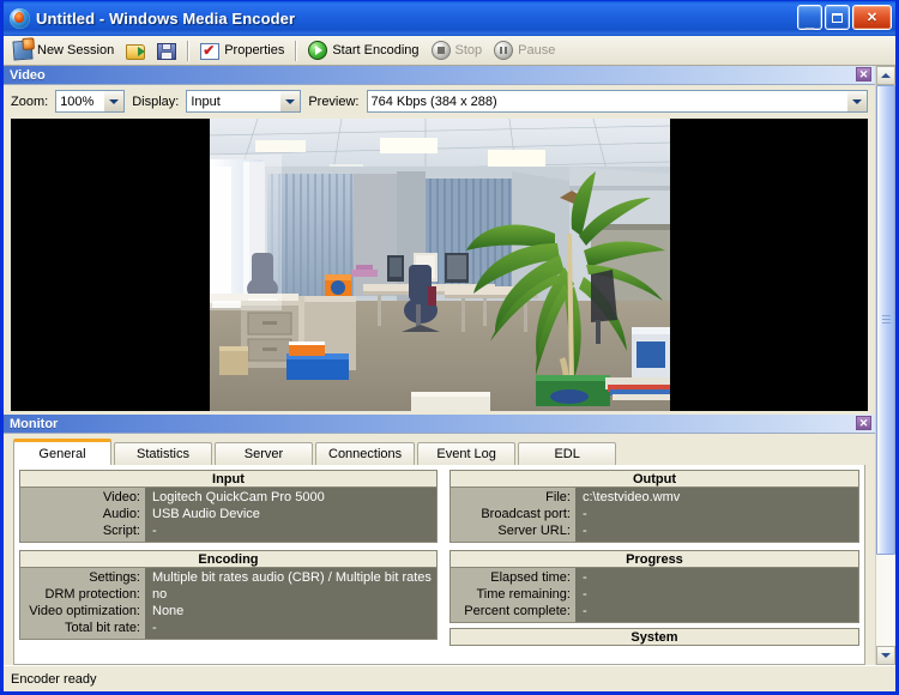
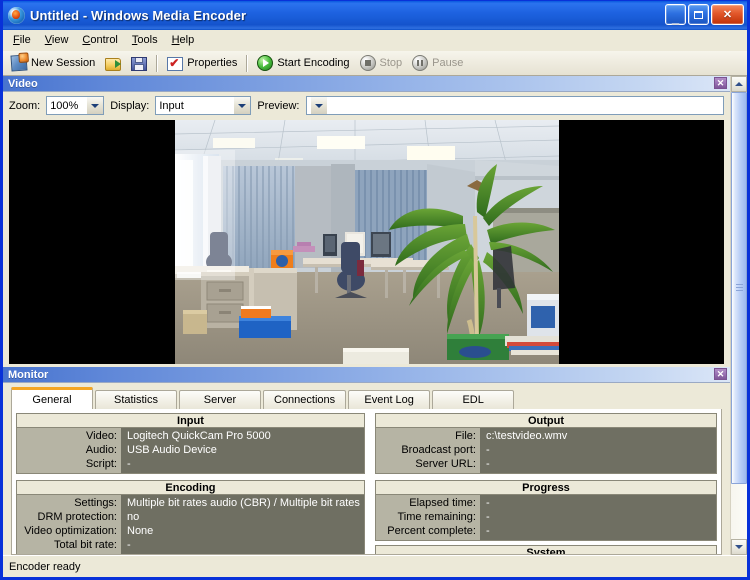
  Untitled - Windows Media Encoder
  _
  ✕
+ File
+ View
+ Control
+ Tools
+ Help
  New Session
  Properties
  Start Encoding
  Stop
  Pause
  Video
  ✕
  Zoom:
  100%
  Display:
  Input
  Preview:
- 764 Kbps (384 x 288)
  Monitor
  ✕
  General
  Statistics
  Server
  Connections
  Event Log
  EDL
  Input
  Video:
  Audio:
  Script:
  Logitech QuickCam Pro 5000
  USB Audio Device
  -
  Output
  File:
  Broadcast port:
  Server URL:
  c:\testvideo.wmv
  -
  -
  Encoding
  Settings:
  DRM protection:
  Video optimization:
  Total bit rate:
  Multiple bit rates audio (CBR) / Multiple bit rates
  no
  None
  -
  Progress
  Elapsed time:
  Time remaining:
  Percent complete:
  -
  -
  -
  System
  Encoder ready
